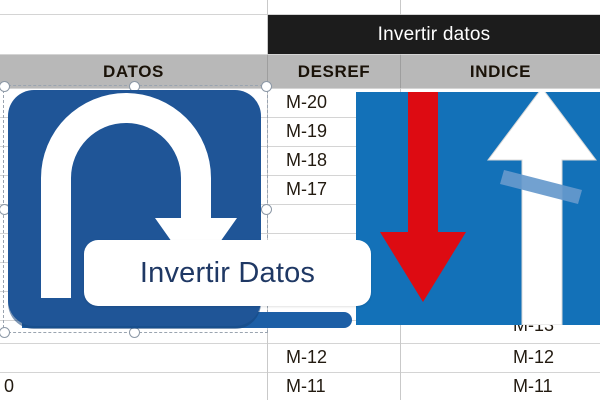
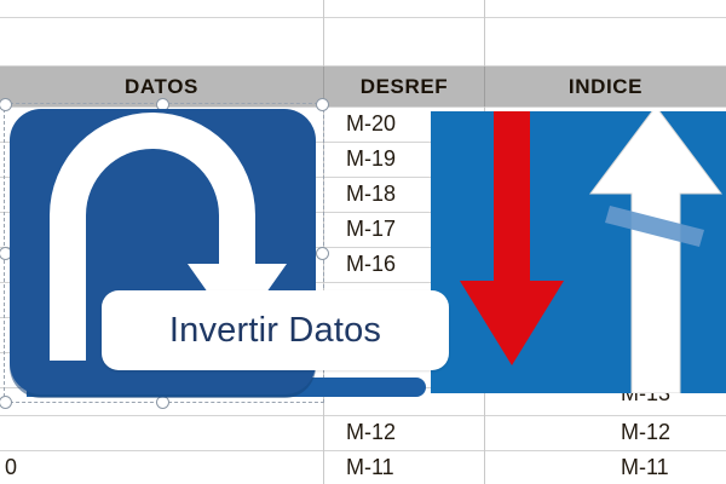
  M-20
  M-19
  M-18
  M-17
+ M-16
  M-12
  M-11
  M-13
  M-12
  M-11
  0
- Invertir datos
  DATOS
  DESREF
  INDICE
  Invertir Datos
